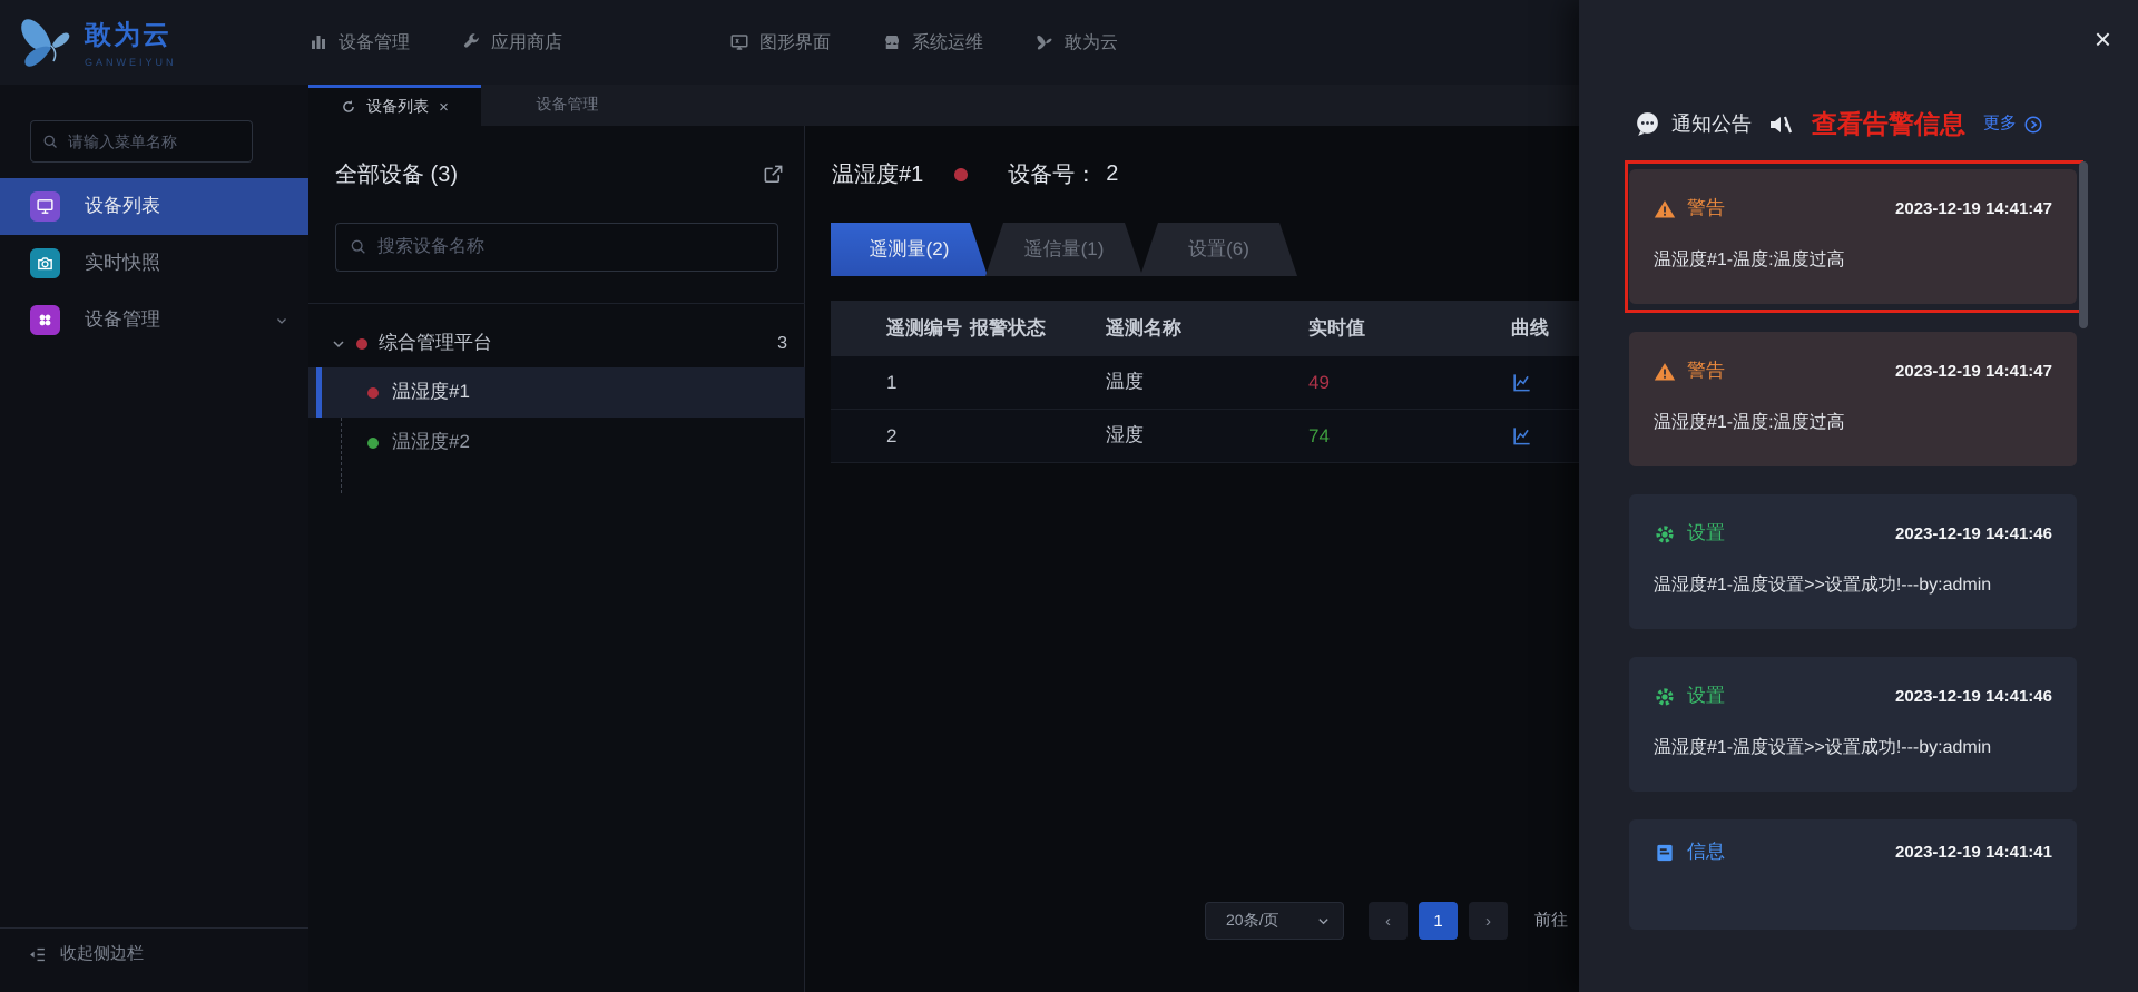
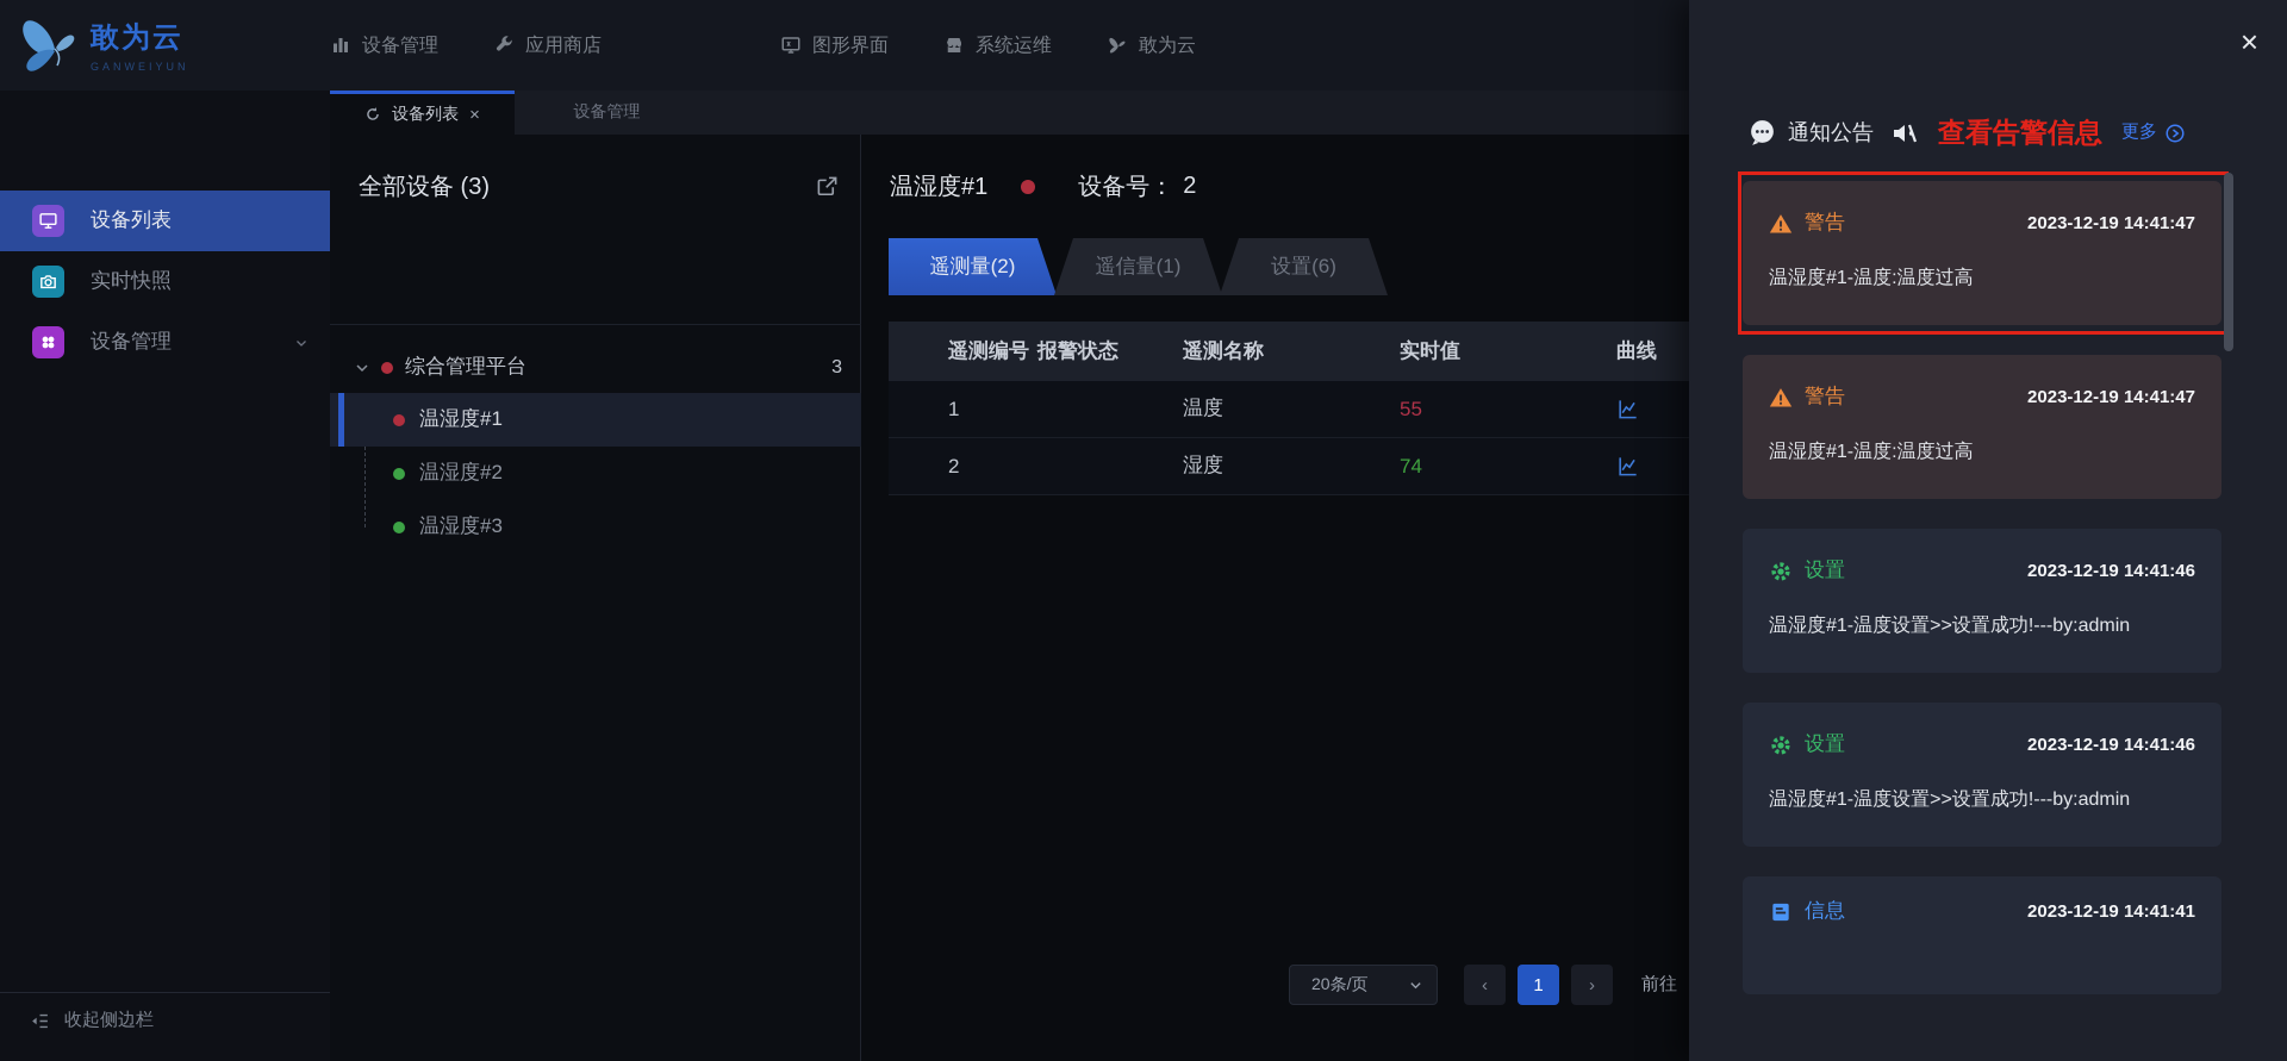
  敢为云
  GANWEIYUN
  设备管理
  应用商店
  图形界面
  系统运维
  敢为云
  设备列表
  ×
  设备管理
- 请输入菜单名称
  设备列表
  实时快照
  设备管理
  收起侧边栏
  全部设备 (3)
- 搜索设备名称
  综合管理平台
  3
  温湿度#1
  温湿度#2
+ 温湿度#3
  温湿度#1
  设备号：
  2
  遥测量(2)
  遥信量(1)
  设置(6)
  遥测编号
  报警状态
  遥测名称
  实时值
  曲线
  1
  温度
- 49
+ 55
  2
  湿度
  74
  20条/页
  ‹
  1
  ›
  前往
  ×
  通知公告
  查看告警信息
  更多
  警告
  2023-12-19 14:41:47
  温湿度#1-温度:温度过高
  警告
  2023-12-19 14:41:47
  温湿度#1-温度:温度过高
  设置
  2023-12-19 14:41:46
  温湿度#1-温度设置>>设置成功!---by:admin
  设置
  2023-12-19 14:41:46
  温湿度#1-温度设置>>设置成功!---by:admin
  信息
  2023-12-19 14:41:41
